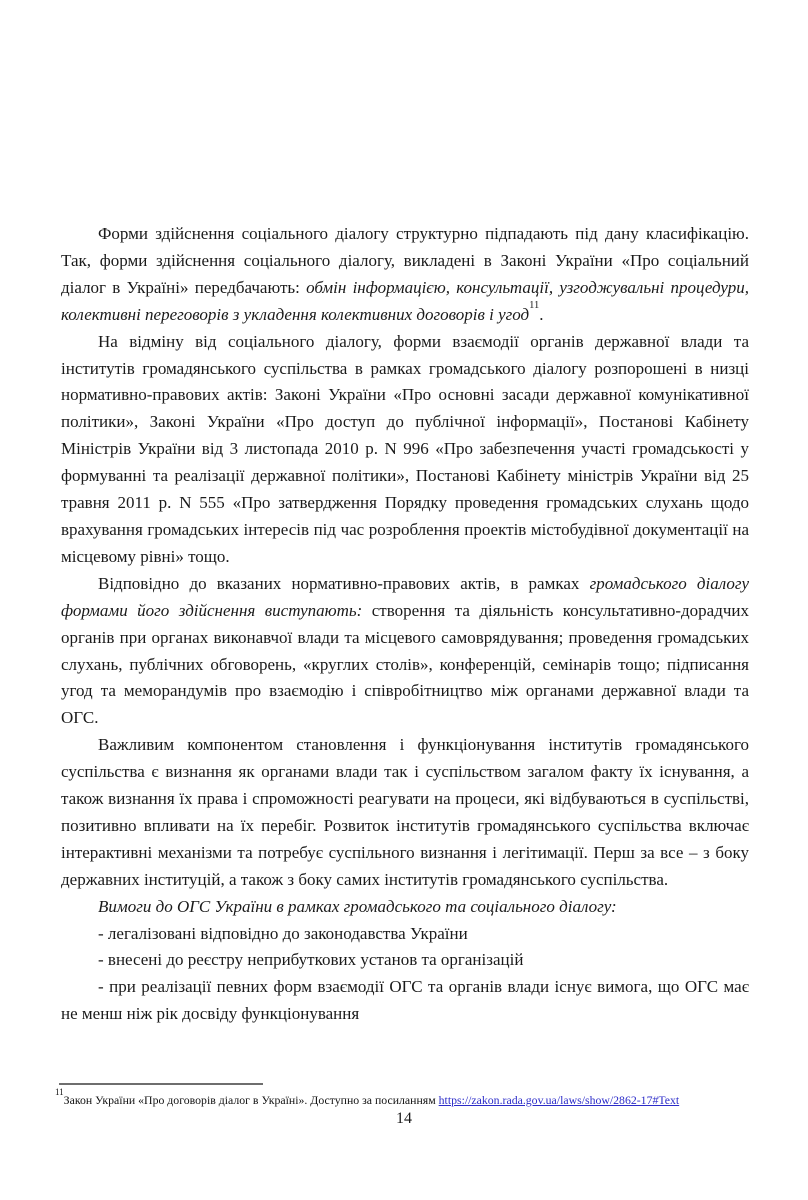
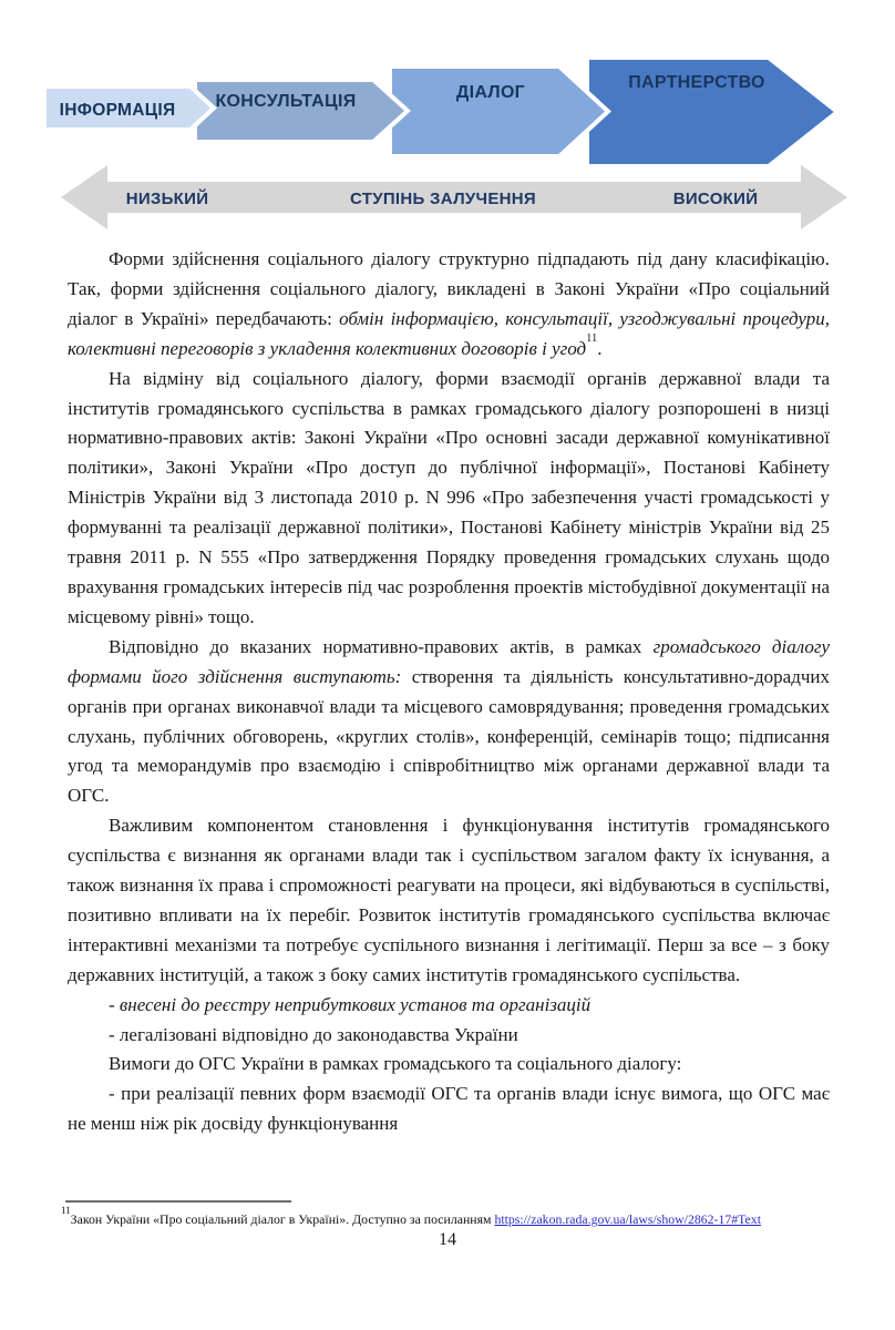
+ ІНФОРМАЦІЯ
+ КОНСУЛЬТАЦІЯ
+ ДІАЛОГ
+ ПАРТНЕРСТВО
+ НИЗЬКИЙ
+ СТУПІНЬ ЗАЛУЧЕННЯ
+ ВИСОКИЙ
  Форми здійснення соціального діалогу структурно підпадають під дану класифікацію. Так, форми здійснення соціального діалогу, викладені в Законі України «Про соціальний діалог в Україні» передбачають: обмін інформацією, консультації, узгоджувальні процедури, колективні переговорів з укладення колективних договорів і угод11.
  На відміну від соціального діалогу, форми взаємодії органів державної влади та інститутів громадянського суспільства в рамках громадського діалогу розпорошені в низці нормативно-правових актів: Законі України «Про основні засади державної комунікативної політики», Законі України «Про доступ до публічної інформації», Постанові Кабінету Міністрів України від 3 листопада 2010 р. N 996 «Про забезпечення участі громадськості у формуванні та реалізації державної політики», Постанові Кабінету міністрів України від 25 травня 2011 р. N 555 «Про затвердження Порядку проведення громадських слухань щодо врахування громадських інтересів під час розроблення проектів містобудівної документації на місцевому рівні» тощо.
  Відповідно до вказаних нормативно-правових актів, в рамках громадського діалогу формами його здійснення виступають: створення та діяльність консультативно-дорадчих органів при органах виконавчої влади та місцевого самоврядування; проведення громадських слухань, публічних обговорень, «круглих столів», конференцій, семінарів тощо; підписання угод та меморандумів про взаємодію і співробітництво між органами державної влади та ОГС.
  Важливим компонентом становлення і функціонування інститутів громадянського суспільства є визнання як органами влади так і суспільством загалом факту їх існування, а також визнання їх права і спроможності реагувати на процеси, які відбуваються в суспільстві, позитивно впливати на їх перебіг. Розвиток інститутів громадянського суспільства включає інтерактивні механізми та потребує суспільного визнання і легітимації. Перш за все – з боку державних інституцій, а також з боку самих інститутів громадянського суспільства.
- Вимоги до ОГС України в рамках громадського та соціального діалогу:
+ - внесені до реєстру неприбуткових установ та організацій
  - легалізовані відповідно до законодавства України
- - внесені до реєстру неприбуткових установ та організацій
+ Вимоги до ОГС України в рамках громадського та соціального діалогу:
  - при реалізації певних форм взаємодії ОГС та органів влади існує вимога, що ОГС має не менш ніж рік досвіду функціонування
- 11Закон України «Про договорів діалог в Україні». Доступно за посиланням https://zakon.rada.gov.ua/laws/show/2862-17#Text
+ 11Закон України «Про соціальний діалог в Україні». Доступно за посиланням https://zakon.rada.gov.ua/laws/show/2862-17#Text
  14
